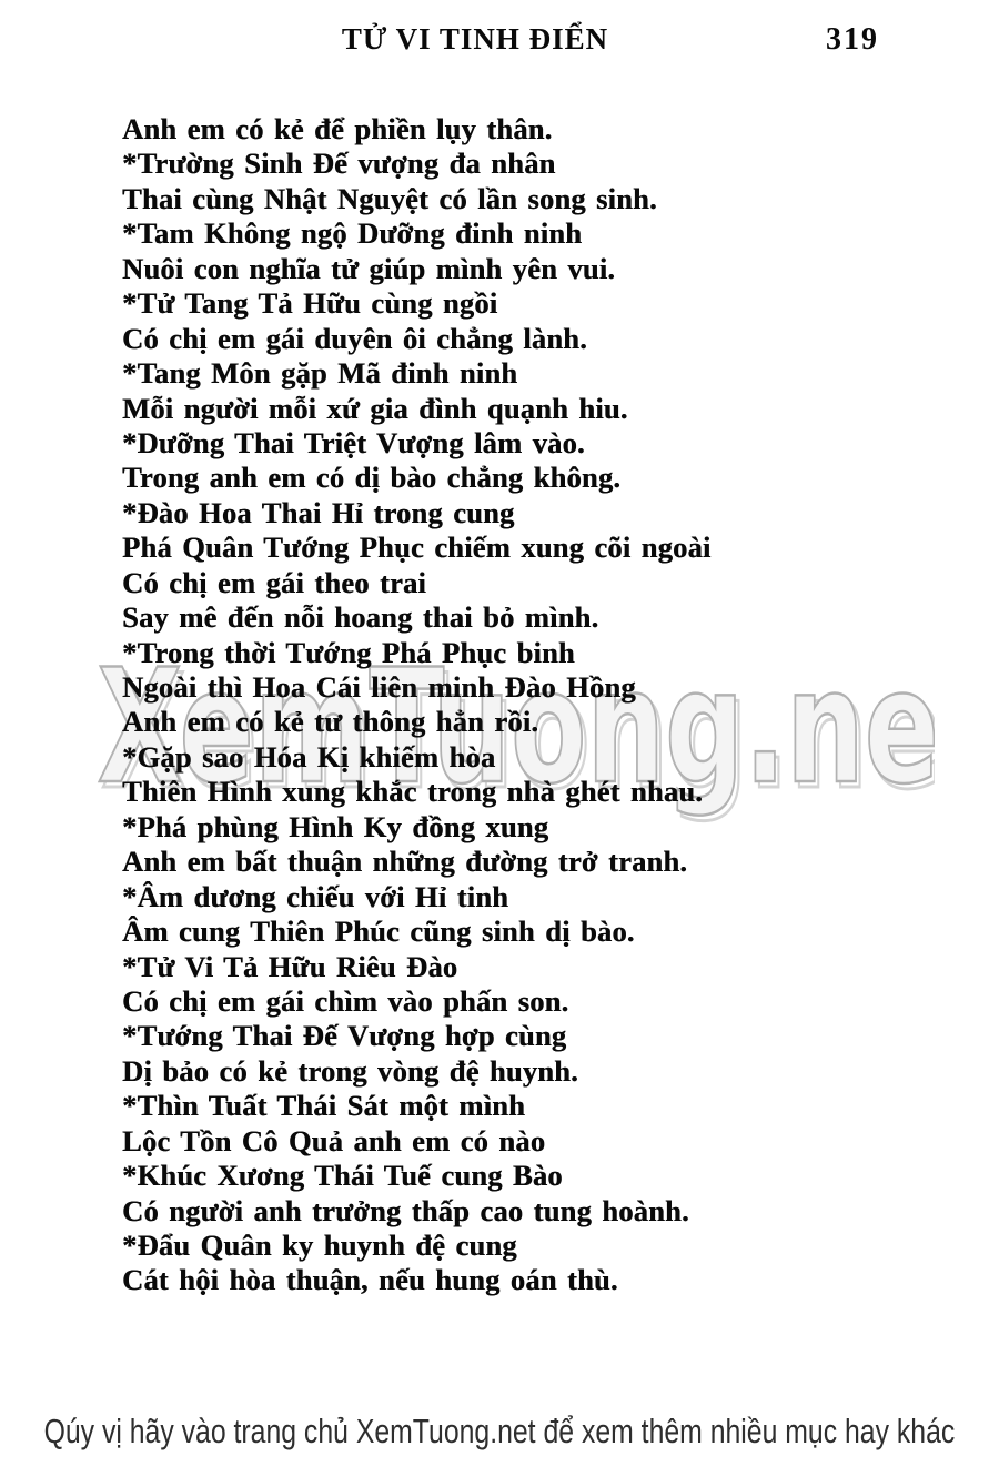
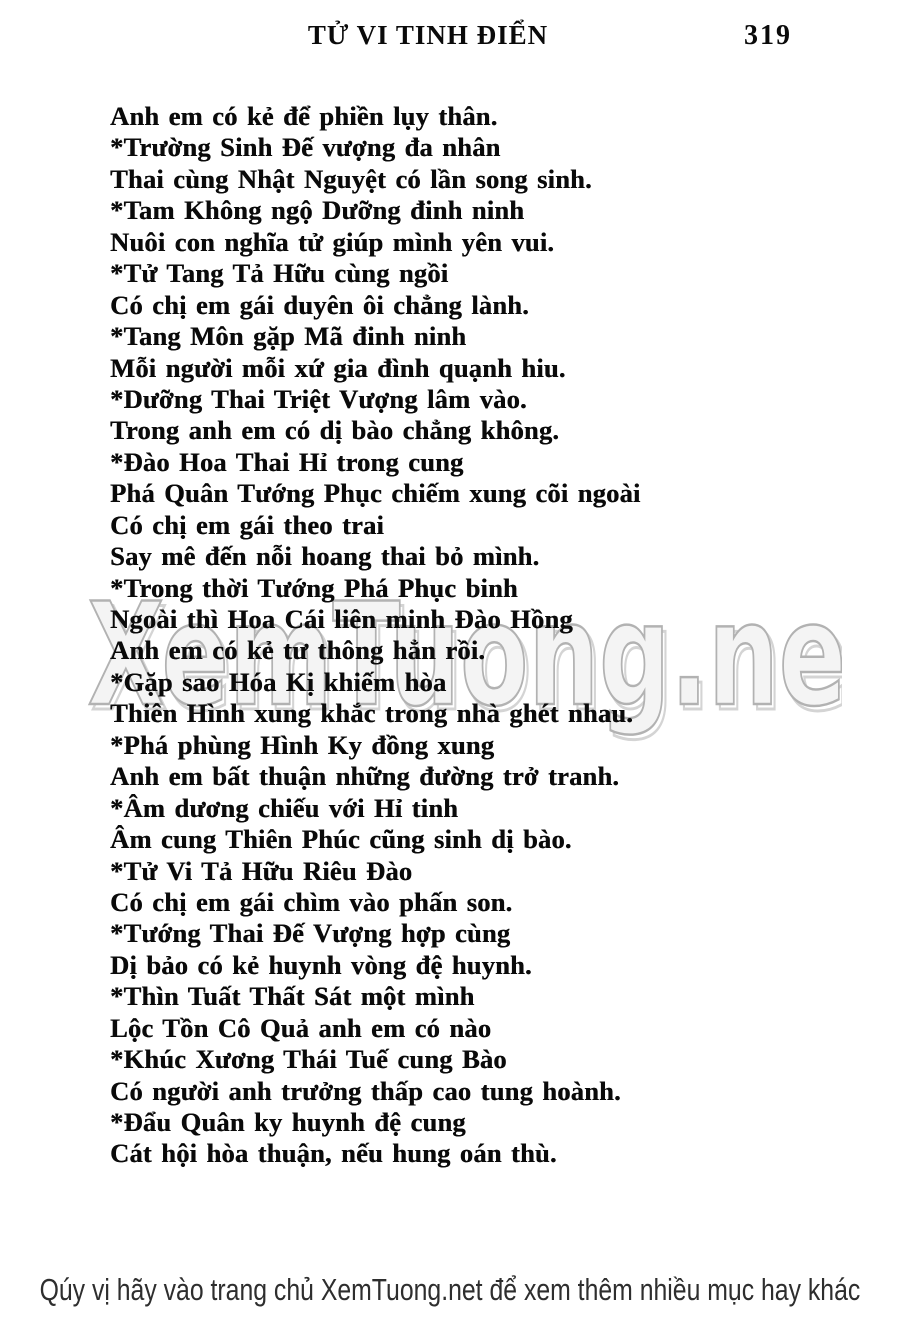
  TỬ VI TINH ĐIỂN
  319
  XemTuong.ne
  Anh em có kẻ để phiền lụy thân.
  *Trường Sinh Đế vượng đa nhân
  Thai cùng Nhật Nguyệt có lần song sinh.
  *Tam Không ngộ Dưỡng đinh ninh
  Nuôi con nghĩa tử giúp mình yên vui.
  *Tử Tang Tả Hữu cùng ngồi
  Có chị em gái duyên ôi chẳng lành.
  *Tang Môn gặp Mã đinh ninh
  Mỗi người mỗi xứ gia đình quạnh hiu.
  *Dưỡng Thai Triệt Vượng lâm vào.
  Trong anh em có dị bào chẳng không.
  *Đào Hoa Thai Hỉ trong cung
  Phá Quân Tướng Phục chiếm xung cõi ngoài
  Có chị em gái theo trai
  Say mê đến nỗi hoang thai bỏ mình.
  *Trong thời Tướng Phá Phục binh
  Ngoài thì Hoa Cái liên minh Đào Hồng
  Anh em có kẻ tư thông hẳn rồi.
  *Gặp sao Hóa Kị khiếm hòa
  Thiên Hình xung khắc trong nhà ghét nhau.
  *Phá phùng Hình Ky đồng xung
  Anh em bất thuận những đường trở tranh.
  *Âm dương chiếu với Hỉ tinh
  Âm cung Thiên Phúc cũng sinh dị bào.
  *Tử Vi Tả Hữu Riêu Đào
  Có chị em gái chìm vào phấn son.
  *Tướng Thai Đế Vượng hợp cùng
- Dị bảo có kẻ trong vòng đệ huynh.
+ Dị bảo có kẻ huynh vòng đệ huynh.
- *Thìn Tuất Thái Sát một mình
+ *Thìn Tuất Thất Sát một mình
  Lộc Tồn Cô Quả anh em có nào
  *Khúc Xương Thái Tuế cung Bào
  Có người anh trưởng thấp cao tung hoành.
  *Đẩu Quân ky huynh đệ cung
  Cát hội hòa thuận, nếu hung oán thù.
  Qúy vị hãy vào trang chủ XemTuong.net để xem thêm nhiều mục hay khác
